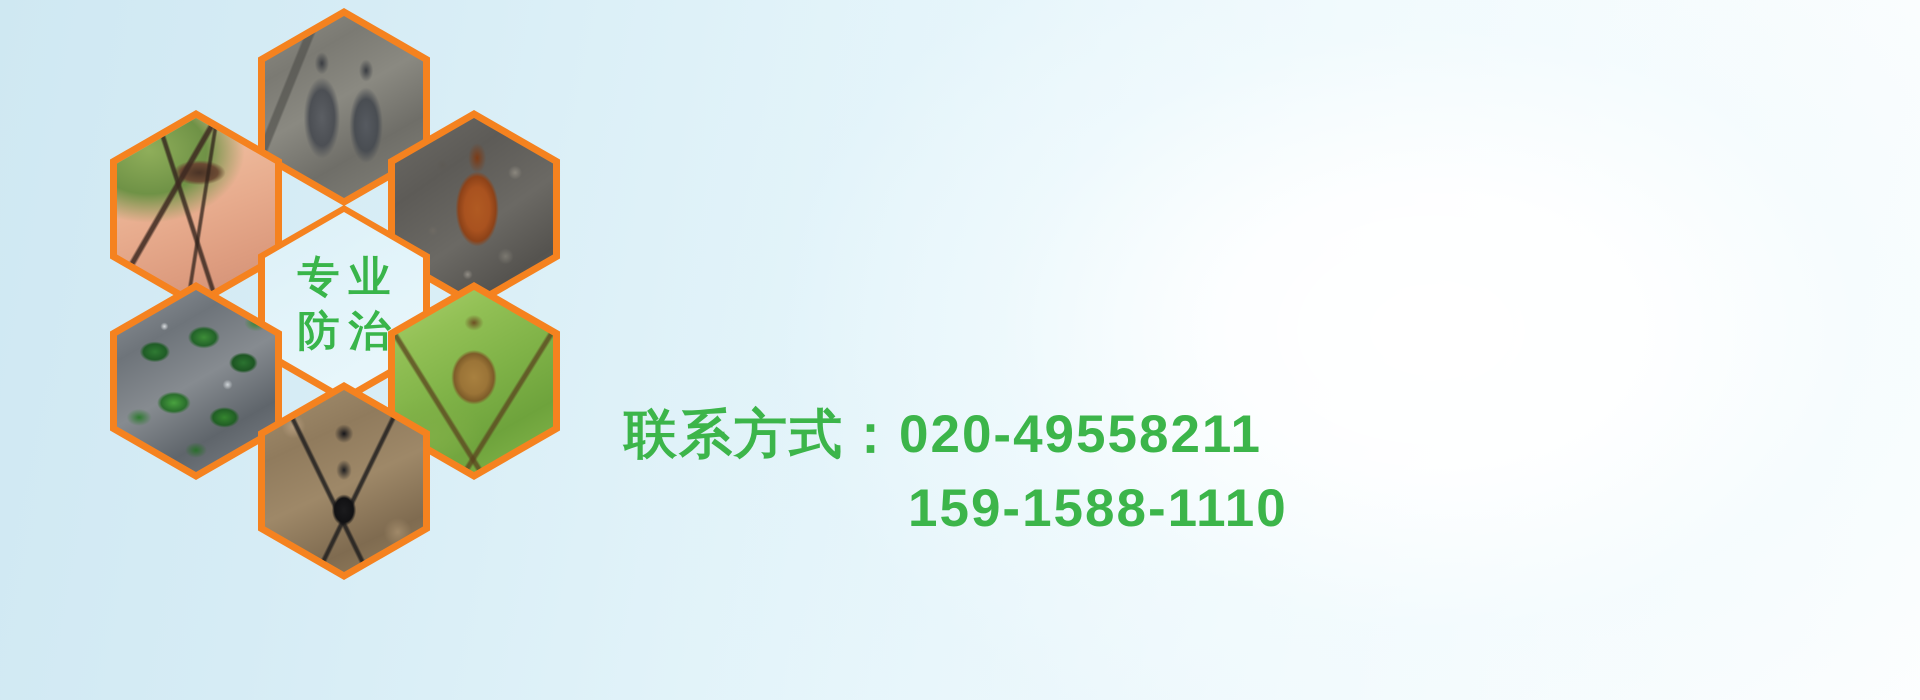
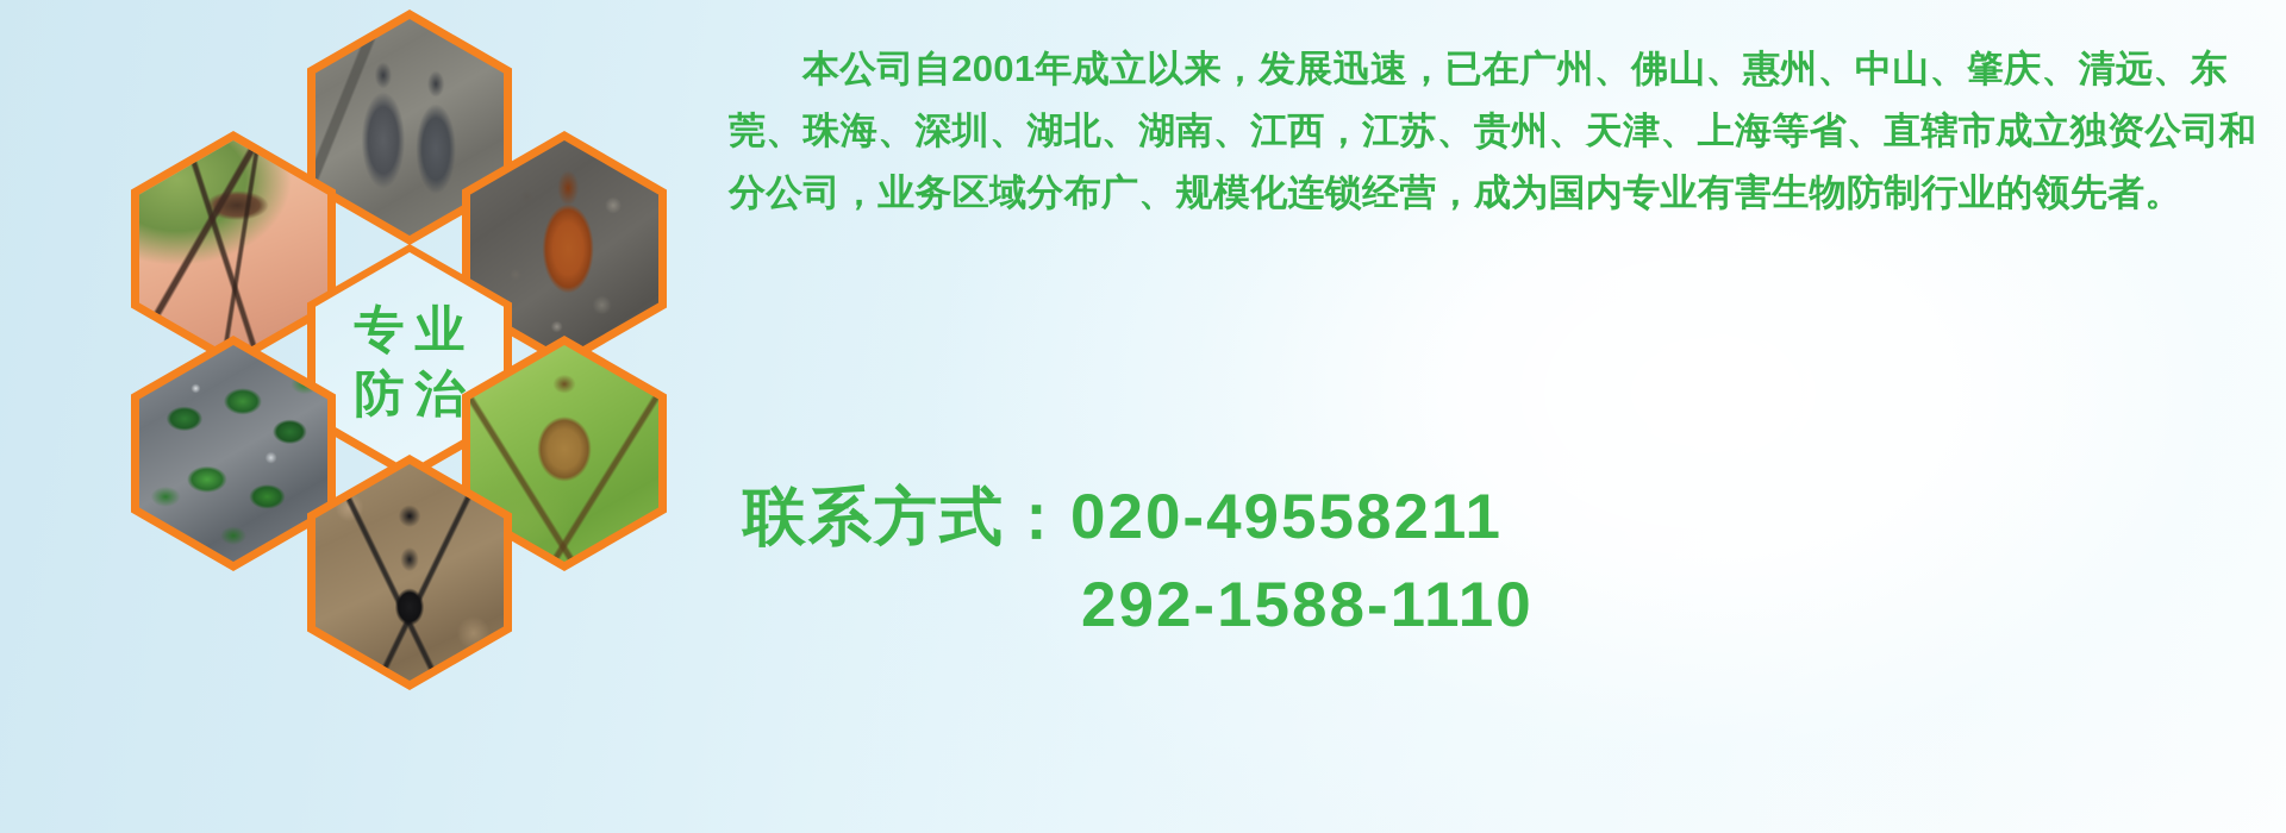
  专业
  防治
+ 本公司自2001年成立以来，发展迅速，已在广州、佛山、惠州、中山、肇庆、清远、东莞、珠海、深圳、湖北、湖南、江西，江苏、贵州、天津、上海等省、直辖市成立独资公司和分公司，业务区域分布广、规模化连锁经营，成为国内专业有害生物防制行业的领先者。
  联系方式：020-49558211
- 159-1588-1110
+ 292-1588-1110
